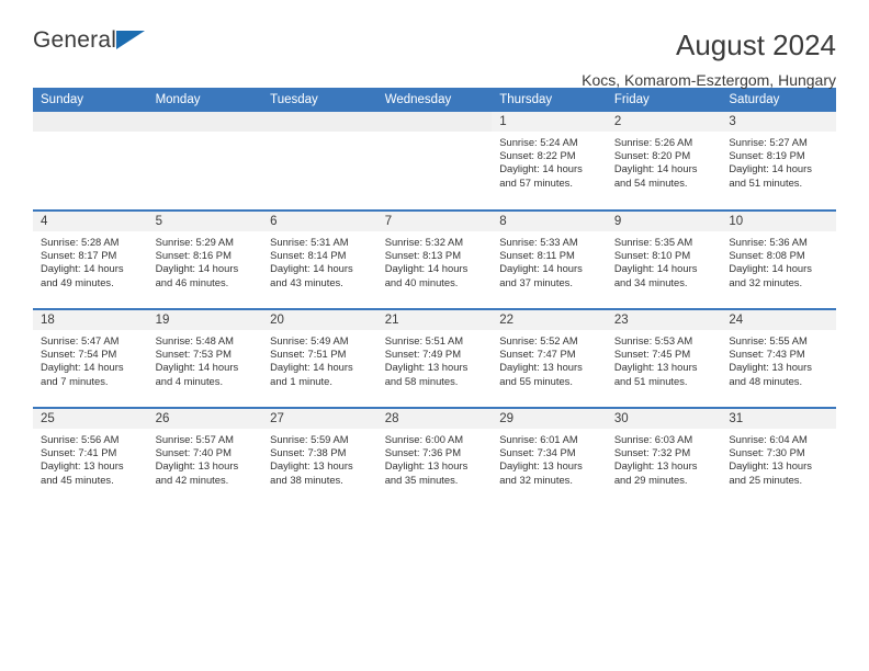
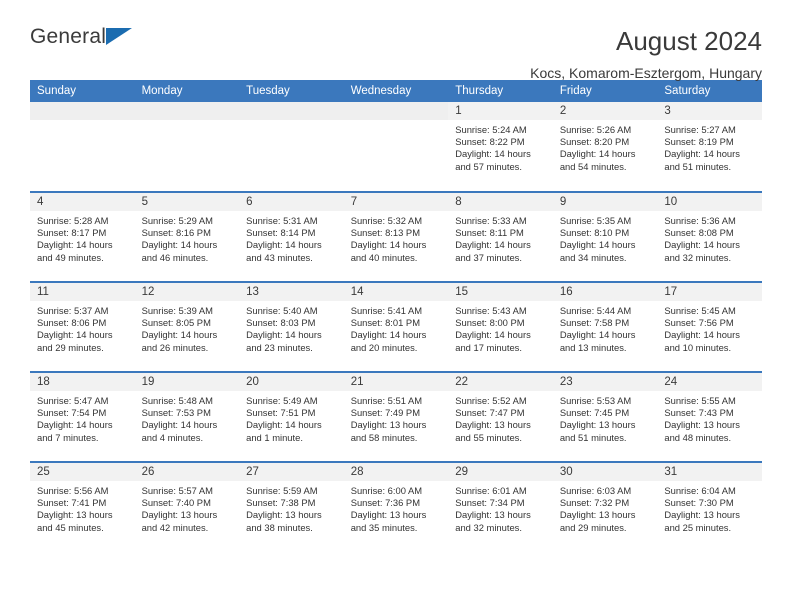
  General
  August 2024
  Kocs, Komarom-Esztergom, Hungary
  Sunday	Monday	Tuesday	Wednesday	Thursday	Friday	Saturday
  				1Sunrise: 5:24 AMSunset: 8:22 PMDaylight: 14 hours and 57 minutes.	2Sunrise: 5:26 AMSunset: 8:20 PMDaylight: 14 hours and 54 minutes.	3Sunrise: 5:27 AMSunset: 8:19 PMDaylight: 14 hours and 51 minutes.
  4Sunrise: 5:28 AMSunset: 8:17 PMDaylight: 14 hours and 49 minutes.	5Sunrise: 5:29 AMSunset: 8:16 PMDaylight: 14 hours and 46 minutes.	6Sunrise: 5:31 AMSunset: 8:14 PMDaylight: 14 hours and 43 minutes.	7Sunrise: 5:32 AMSunset: 8:13 PMDaylight: 14 hours and 40 minutes.	8Sunrise: 5:33 AMSunset: 8:11 PMDaylight: 14 hours and 37 minutes.	9Sunrise: 5:35 AMSunset: 8:10 PMDaylight: 14 hours and 34 minutes.	10Sunrise: 5:36 AMSunset: 8:08 PMDaylight: 14 hours and 32 minutes.
+ 11Sunrise: 5:37 AMSunset: 8:06 PMDaylight: 14 hours and 29 minutes.	12Sunrise: 5:39 AMSunset: 8:05 PMDaylight: 14 hours and 26 minutes.	13Sunrise: 5:40 AMSunset: 8:03 PMDaylight: 14 hours and 23 minutes.	14Sunrise: 5:41 AMSunset: 8:01 PMDaylight: 14 hours and 20 minutes.	15Sunrise: 5:43 AMSunset: 8:00 PMDaylight: 14 hours and 17 minutes.	16Sunrise: 5:44 AMSunset: 7:58 PMDaylight: 14 hours and 13 minutes.	17Sunrise: 5:45 AMSunset: 7:56 PMDaylight: 14 hours and 10 minutes.
  18Sunrise: 5:47 AMSunset: 7:54 PMDaylight: 14 hours and 7 minutes.	19Sunrise: 5:48 AMSunset: 7:53 PMDaylight: 14 hours and 4 minutes.	20Sunrise: 5:49 AMSunset: 7:51 PMDaylight: 14 hours and 1 minute.	21Sunrise: 5:51 AMSunset: 7:49 PMDaylight: 13 hours and 58 minutes.	22Sunrise: 5:52 AMSunset: 7:47 PMDaylight: 13 hours and 55 minutes.	23Sunrise: 5:53 AMSunset: 7:45 PMDaylight: 13 hours and 51 minutes.	24Sunrise: 5:55 AMSunset: 7:43 PMDaylight: 13 hours and 48 minutes.
  25Sunrise: 5:56 AMSunset: 7:41 PMDaylight: 13 hours and 45 minutes.	26Sunrise: 5:57 AMSunset: 7:40 PMDaylight: 13 hours and 42 minutes.	27Sunrise: 5:59 AMSunset: 7:38 PMDaylight: 13 hours and 38 minutes.	28Sunrise: 6:00 AMSunset: 7:36 PMDaylight: 13 hours and 35 minutes.	29Sunrise: 6:01 AMSunset: 7:34 PMDaylight: 13 hours and 32 minutes.	30Sunrise: 6:03 AMSunset: 7:32 PMDaylight: 13 hours and 29 minutes.	31Sunrise: 6:04 AMSunset: 7:30 PMDaylight: 13 hours and 25 minutes.
